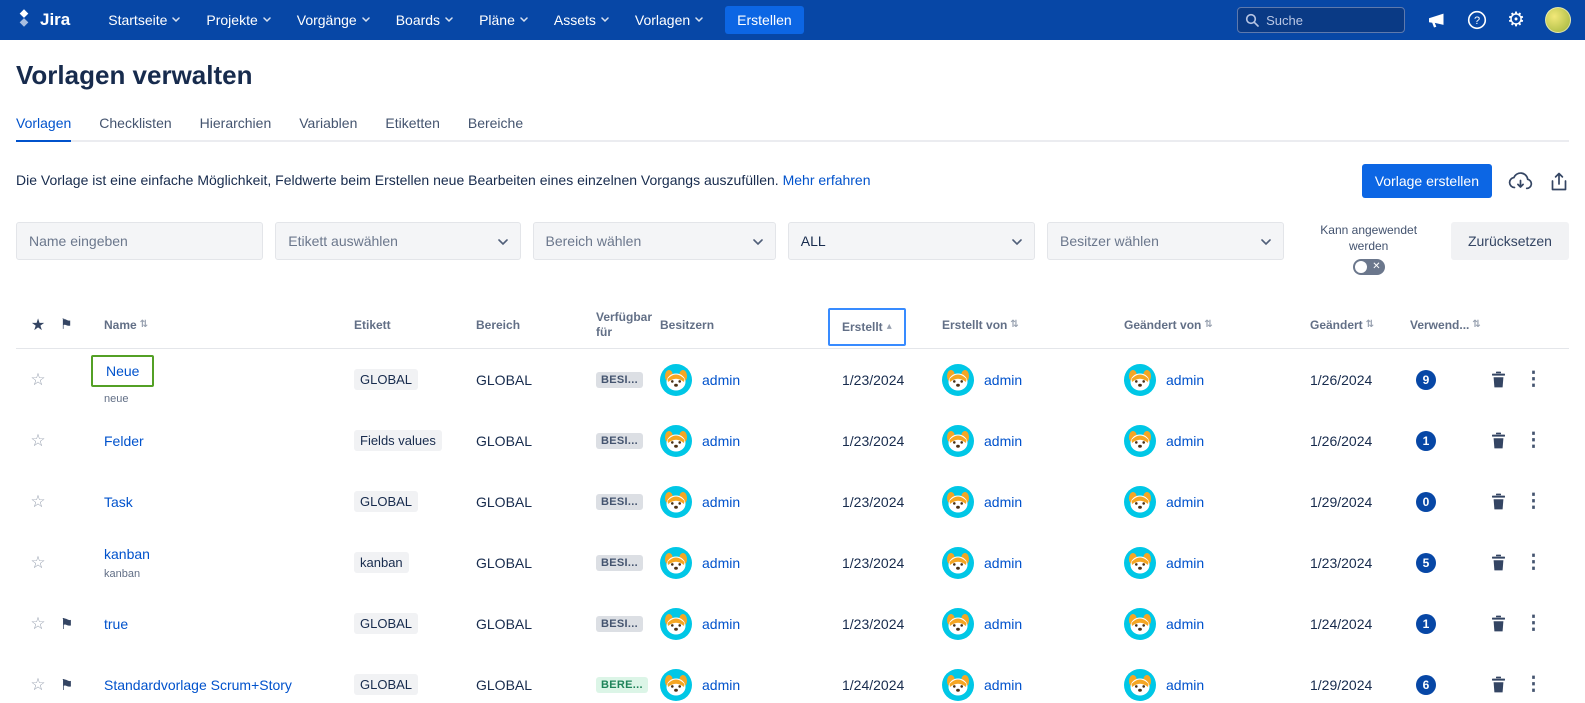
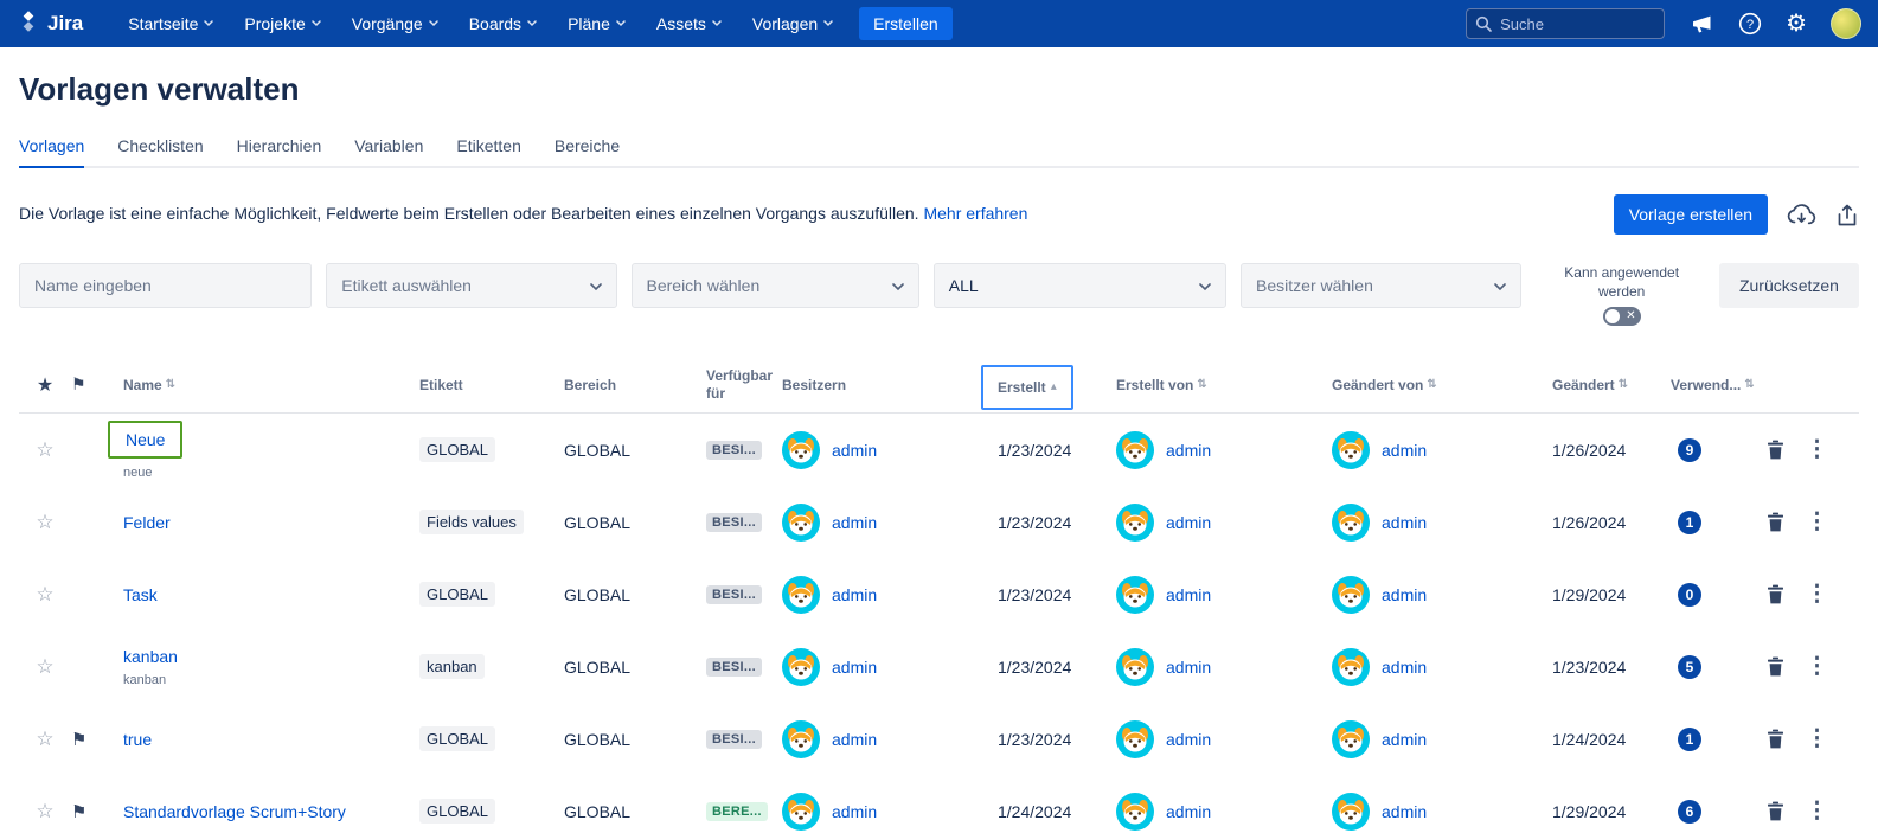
  Jira
  Startseite
  Projekte
  Vorgänge
  Boards
  Pläne
  Assets
  Vorlagen
  Erstellen
  Suche
  ?
  ⚙
  Vorlagen verwalten
  Vorlagen
  Checklisten
  Hierarchien
  Variablen
  Etiketten
  Bereiche
- Die Vorlage ist eine einfache Möglichkeit, Feldwerte beim Erstellen neue Bearbeiten eines einzelnen Vorgangs auszufüllen. Mehr erfahren
+ Die Vorlage ist eine einfache Möglichkeit, Feldwerte beim Erstellen oder Bearbeiten eines einzelnen Vorgangs auszufüllen. Mehr erfahren
  Vorlage erstellen
  Name eingeben
  Etikett auswählen
  Bereich wählen
  ALL
  Besitzer wählen
  Kann angewendet werden
  ✕
  Zurücksetzen
  ★
  ⚑
  Name
  ⇅
  Etikett
  Bereich
  Verfügbar für
  Besitzern
  Erstellt
  ▴
  Erstellt von
  ⇅
  Geändert von
  ⇅
  Geändert
  ⇅
  Verwend...
  ⇅
  ☆
  Neue
  neue
  GLOBAL
  GLOBAL
  BESI...
  admin
  1/23/2024
  admin
  admin
  1/26/2024
  9
  ⋮
  ☆
  Felder
  Fields values
  GLOBAL
  BESI...
  admin
  1/23/2024
  admin
  admin
  1/26/2024
  1
  ⋮
  ☆
  Task
  GLOBAL
  GLOBAL
  BESI...
  admin
  1/23/2024
  admin
  admin
  1/29/2024
  0
  ⋮
  ☆
  kanban
  kanban
  kanban
  GLOBAL
  BESI...
  admin
  1/23/2024
  admin
  admin
  1/23/2024
  5
  ⋮
  ☆
  ⚑
  true
  GLOBAL
  GLOBAL
  BESI...
  admin
  1/23/2024
  admin
  admin
  1/24/2024
  1
  ⋮
  ☆
  ⚑
  Standardvorlage Scrum+Story
  GLOBAL
  GLOBAL
  BERE...
  admin
  1/24/2024
  admin
  admin
  1/29/2024
  6
  ⋮
